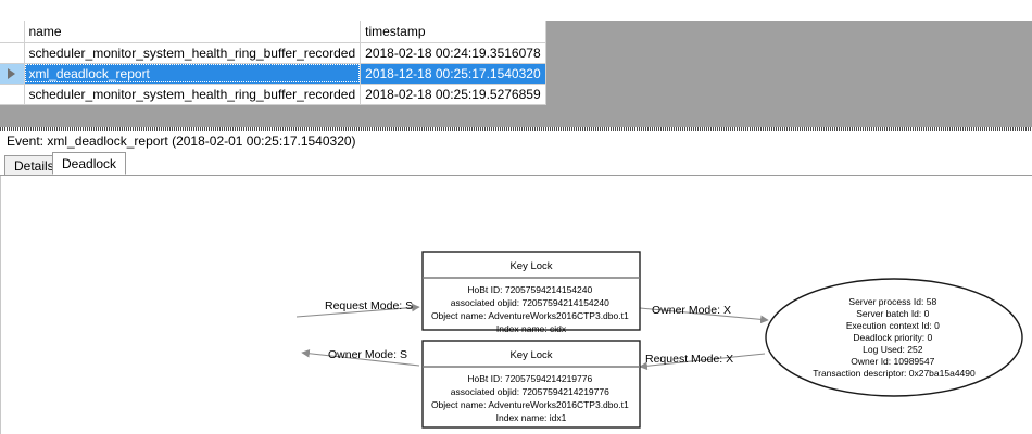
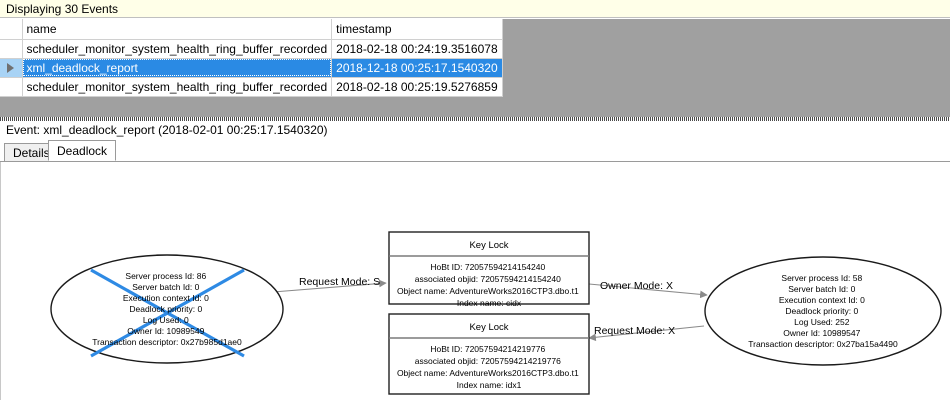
+ Displaying 30 Events
  	name	timestamp
  	scheduler_monitor_system_health_ring_buffer_recorded	2018-02-18 00:24:19.3516078
  	xml_deadlock_report	2018-12-18 00:25:17.1540320
  	scheduler_monitor_system_health_ring_buffer_recorded	2018-02-18 00:25:19.5276859
  Event: xml_deadlock_report (2018-02-01 00:25:17.1540320)
  Details
  Deadlock
  Request Mode: S
  Owner Mode: X
- Owner Mode: S
  Request Mode: X
+ Server process Id: 86 Server batch Id: 0 Execution context Id: 0 Deadlock priority: 0 Log Used: 0 Owner Id: 10989549 Transaction descriptor: 0x27b985d1ae0
  Server process Id: 58 Server batch Id: 0 Execution context Id: 0 Deadlock priority: 0 Log Used: 252 Owner Id: 10989547 Transaction descriptor: 0x27ba15a4490
  Key Lock
  HoBt ID: 72057594214154240 associated objid: 72057594214154240 Object name: AdventureWorks2016CTP3.dbo.t1 Index name: cidx
  Key Lock
  HoBt ID: 72057594214219776 associated objid: 72057594214219776 Object name: AdventureWorks2016CTP3.dbo.t1 Index name: idx1
